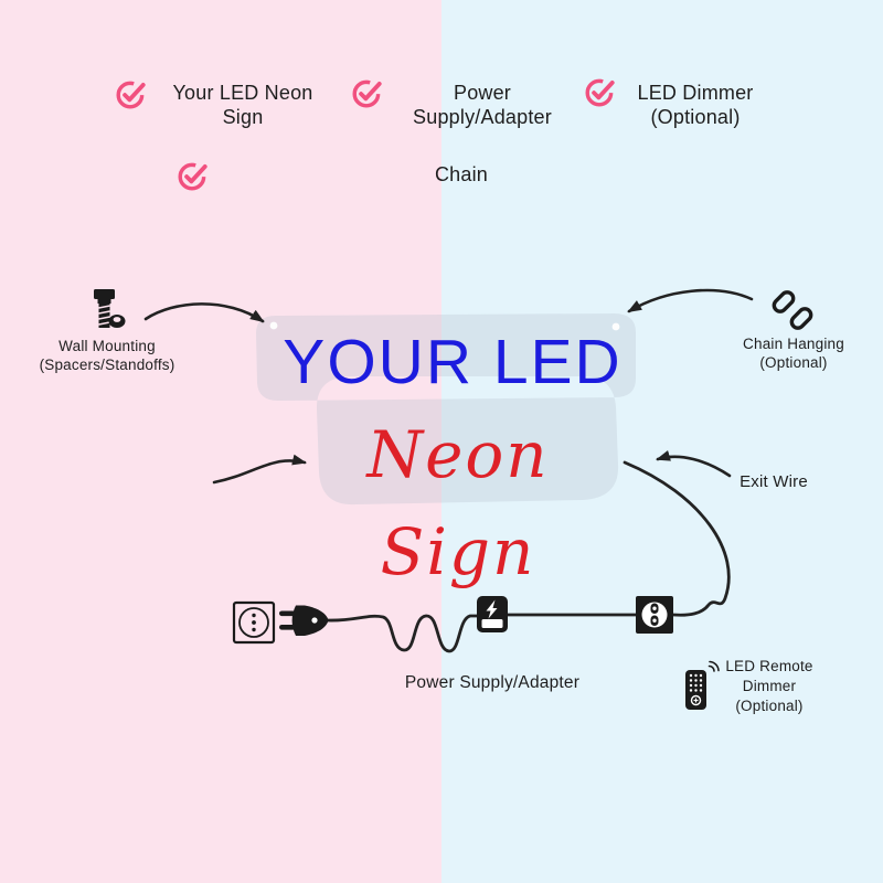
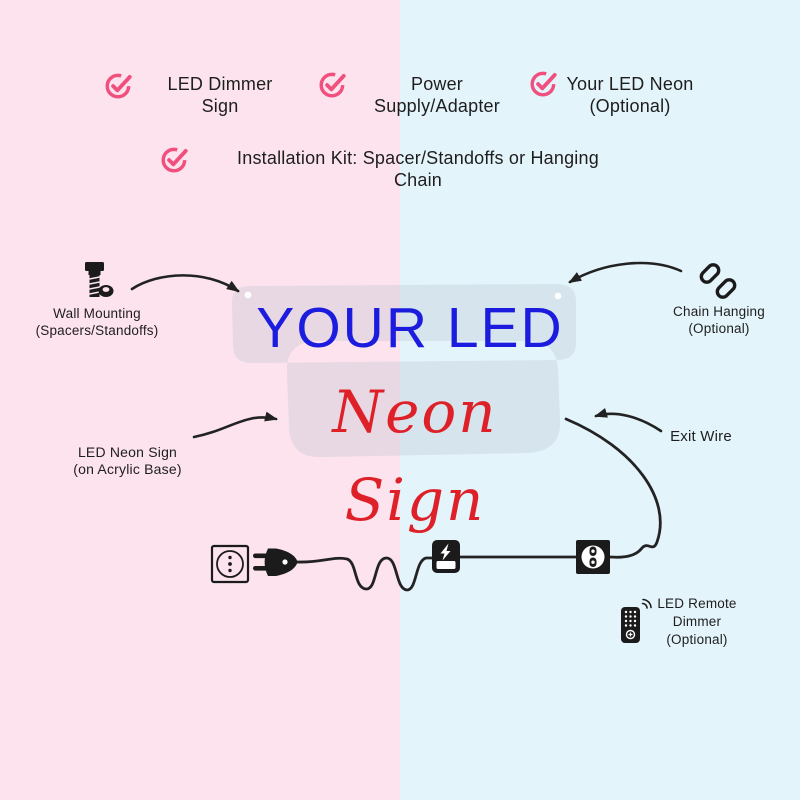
- Your LED Neon
+ LED Dimmer
  Sign
  Power
  Supply/Adapter
- LED Dimmer
+ Your LED Neon
  (Optional)
+ Installation Kit: Spacer/Standoffs or Hanging
  Chain
  YOUR LED
  Neon Sign
  Wall Mounting
  (Spacers/Standoffs)
  Chain Hanging
  (Optional)
+ LED Neon Sign
+ (on Acrylic Base)
  Exit Wire
- Power Supply/Adapter
  LED Remote
  Dimmer
  (Optional)
